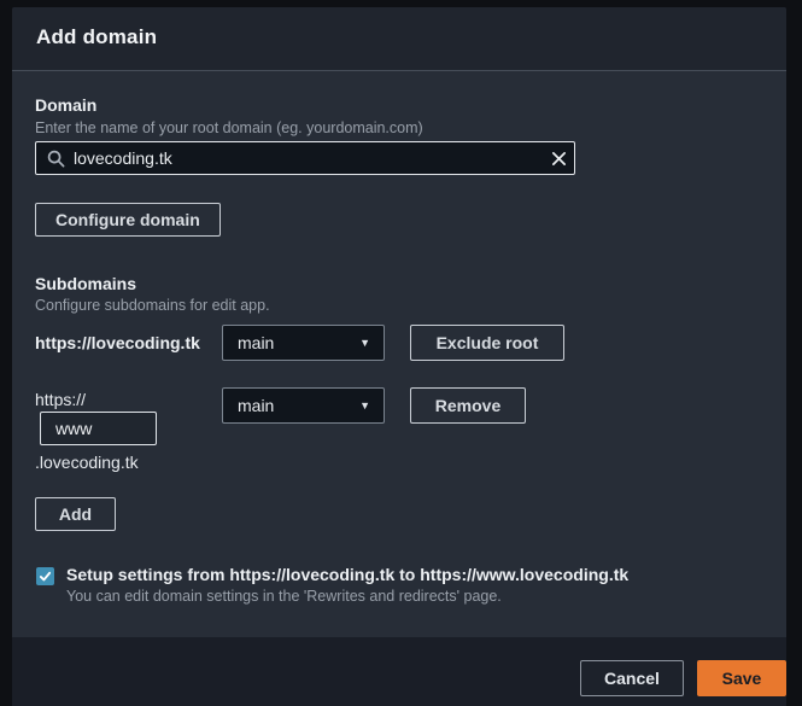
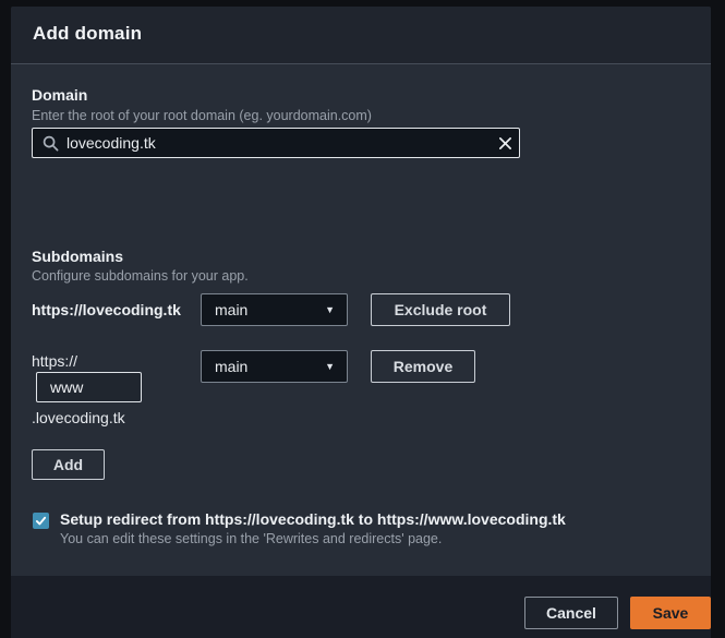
  Add domain
  Domain
- Enter the name of your root domain (eg. yourdomain.com)
+ Enter the root of your root domain (eg. yourdomain.com)
  lovecoding.tk
- Configure domain
  Subdomains
- Configure subdomains for edit app.
+ Configure subdomains for your app.
  https://lovecoding.tk
  main
  ▼
  Exclude root
  https://
  www
  .lovecoding.tk
  main
  ▼
  Remove
  Add
- Setup settings from https://lovecoding.tk to https://www.lovecoding.tk
+ Setup redirect from https://lovecoding.tk to https://www.lovecoding.tk
- You can edit domain settings in the 'Rewrites and redirects' page.
+ You can edit these settings in the 'Rewrites and redirects' page.
  Cancel
  Save
